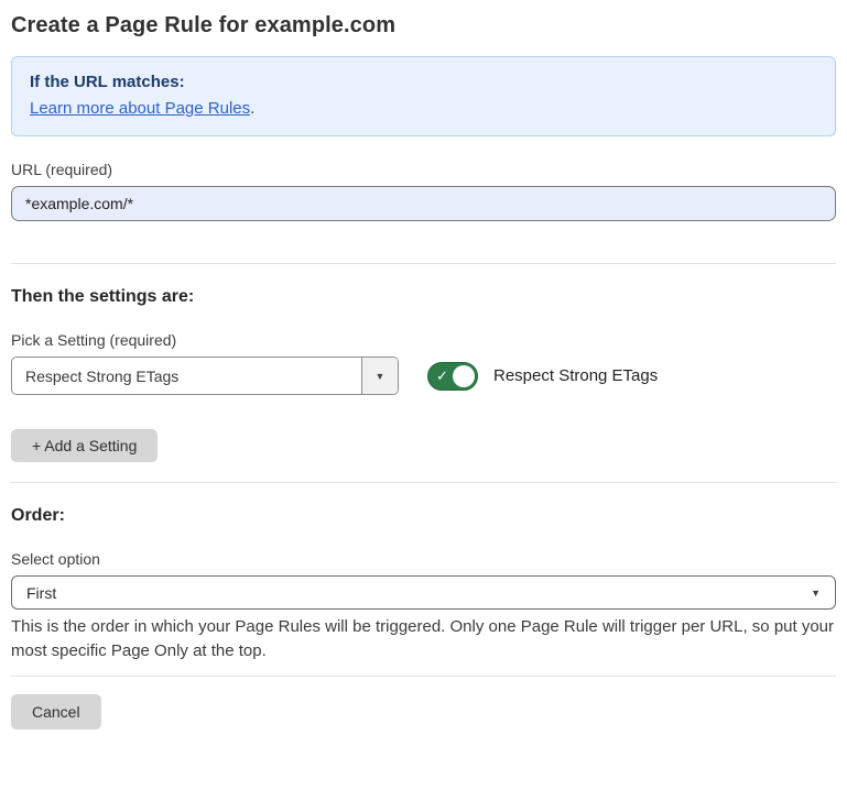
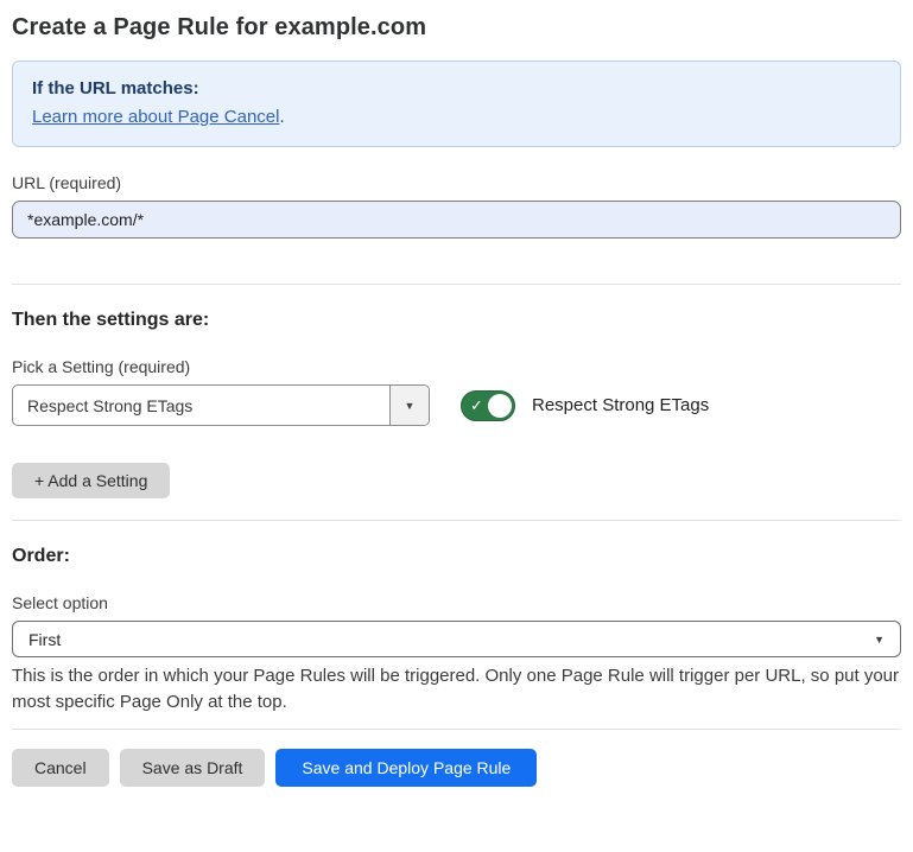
  Create a Page Rule for example.com
  If the URL matches:
- Learn more about Page Rules.
+ Learn more about Page Cancel.
  URL (required)
  *example.com/*
  Then the settings are:
  Pick a Setting (required)
  Respect Strong ETags
  ▼
  ✓
  Respect Strong ETags
  + Add a Setting
  Order:
  Select option
  First
  ▼
  This is the order in which your Page Rules will be triggered. Only one Page Rule will trigger per URL, so put your most specific Page Only at the top.
  Cancel
+ Save as Draft
+ Save and Deploy Page Rule
